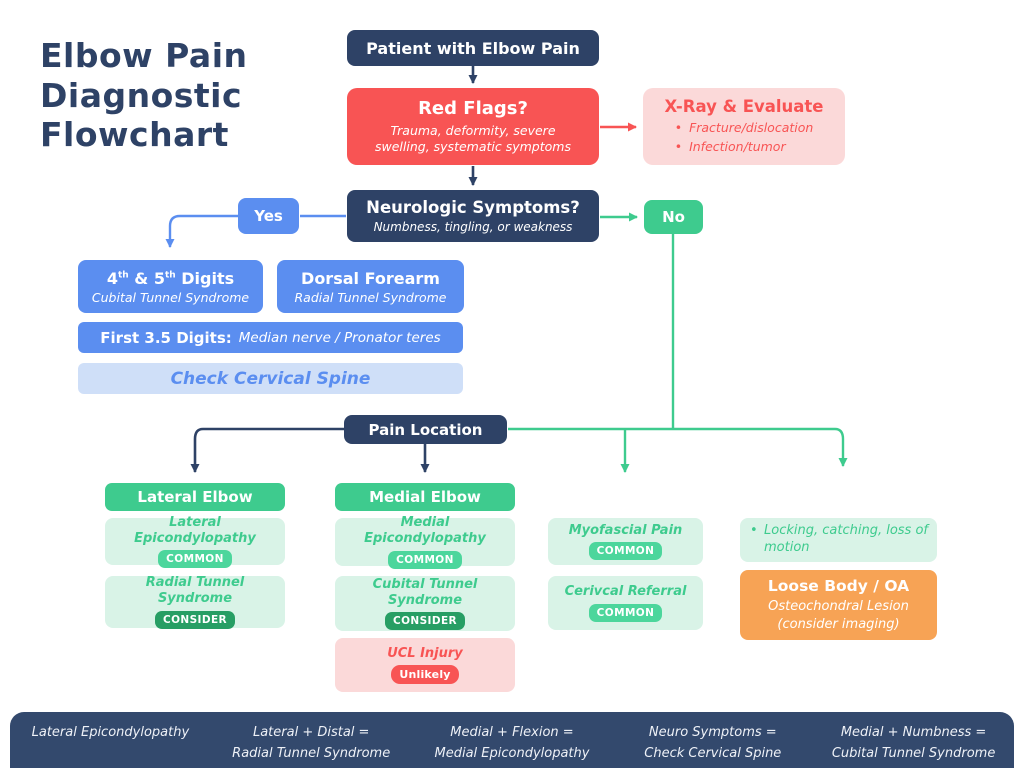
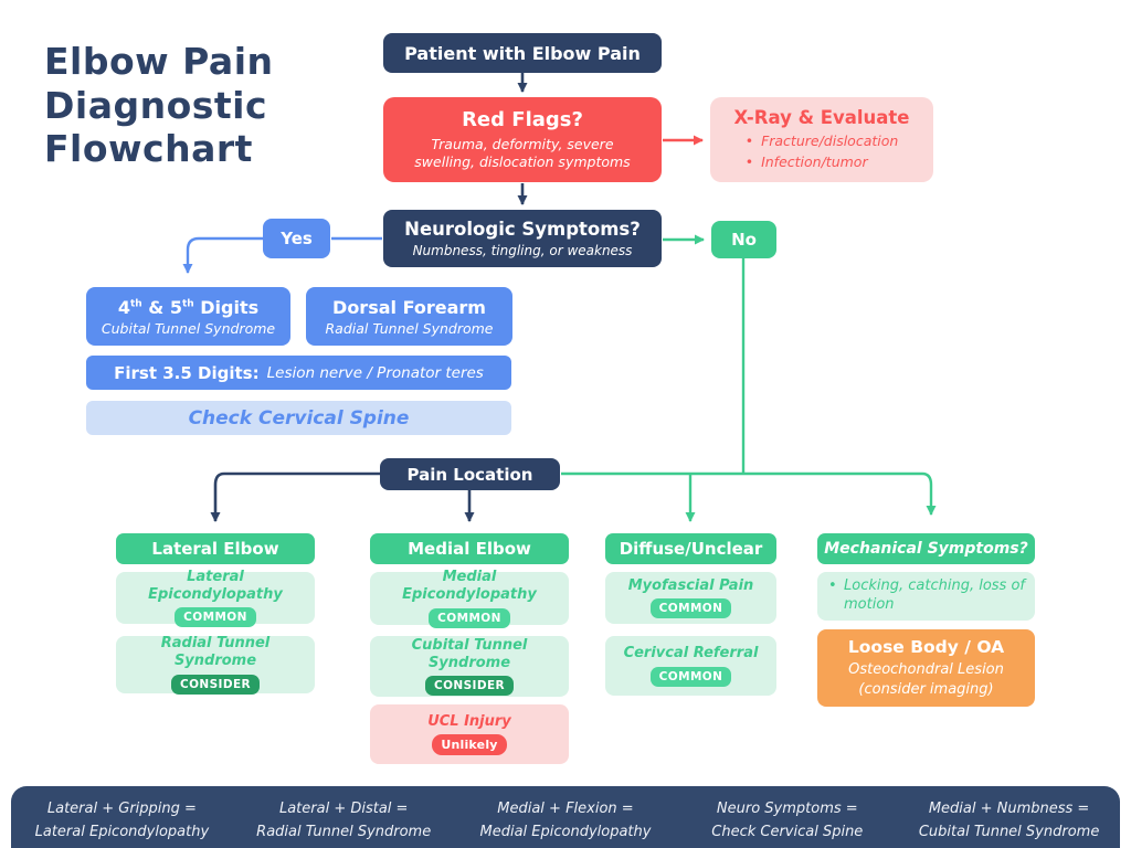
  Elbow Pain
  Diagnostic
  Flowchart
  Patient with Elbow Pain
  Red Flags?
- Trauma, deformity, severe swelling, systematic symptoms
+ Trauma, deformity, severe swelling, dislocation symptoms
  X-Ray & Evaluate
  Fracture/dislocation
  Infection/tumor
  Neurologic Symptoms?
  Numbness, tingling, or weakness
  Yes
  No
  4th & 5th Digits
  Cubital Tunnel Syndrome
  Dorsal Forearm
  Radial Tunnel Syndrome
  First 3.5 Digits:
- Median nerve / Pronator teres
+ Lesion nerve / Pronator teres
  Check Cervical Spine
  Pain Location
  Lateral Elbow
  Medial Elbow
+ Diffuse/Unclear
+ Mechanical Symptoms?
  Lateral Epicondylopathy
  COMMON
  Radial Tunnel Syndrome
  CONSIDER
  Medial Epicondylopathy
  COMMON
  Cubital Tunnel Syndrome
  CONSIDER
  UCL Injury
  Unlikely
  Myofascial Pain
  COMMON
  Cerivcal Referral
  COMMON
  Locking, catching, loss of motion
  Loose Body / OA
  Osteochondral Lesion (consider imaging)
+ Lateral + Gripping =
  Lateral Epicondylopathy
  Lateral + Distal =
  Radial Tunnel Syndrome
  Medial + Flexion =
  Medial Epicondylopathy
  Neuro Symptoms =
  Check Cervical Spine
  Medial + Numbness =
  Cubital Tunnel Syndrome
